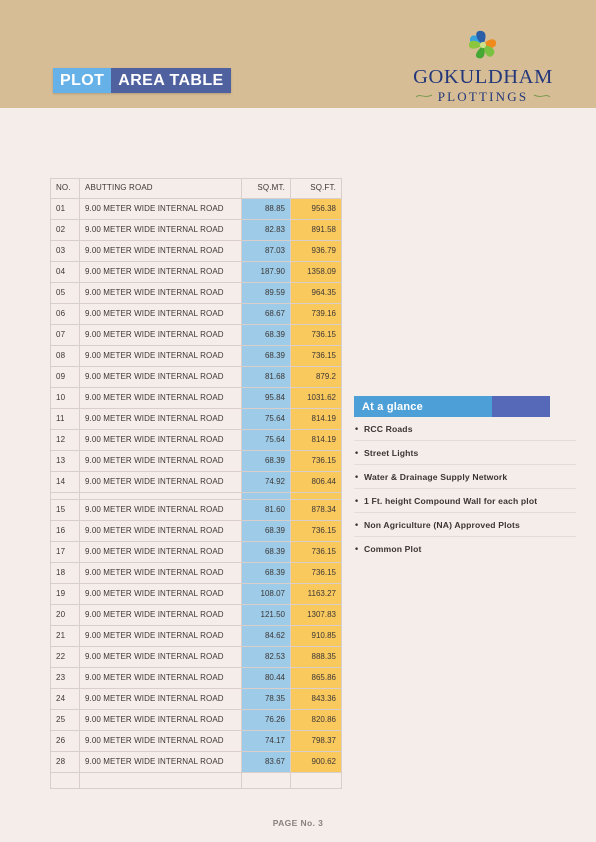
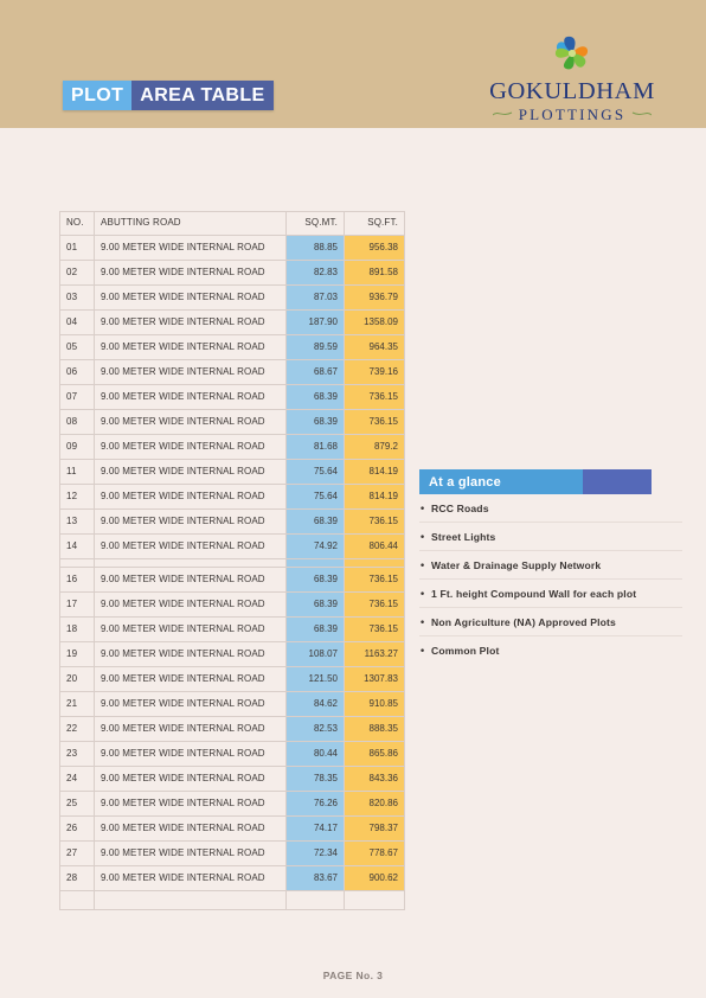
  PLOT
  AREA TABLE
  GOKULDHAM
  PLOTTINGS
  NO.	ABUTTING ROAD	SQ.MT.	SQ.FT.
  01	9.00 METER WIDE INTERNAL ROAD	88.85	956.38
  02	9.00 METER WIDE INTERNAL ROAD	82.83	891.58
  03	9.00 METER WIDE INTERNAL ROAD	87.03	936.79
  04	9.00 METER WIDE INTERNAL ROAD	187.90	1358.09
  05	9.00 METER WIDE INTERNAL ROAD	89.59	964.35
  06	9.00 METER WIDE INTERNAL ROAD	68.67	739.16
  07	9.00 METER WIDE INTERNAL ROAD	68.39	736.15
  08	9.00 METER WIDE INTERNAL ROAD	68.39	736.15
  09	9.00 METER WIDE INTERNAL ROAD	81.68	879.2
- 10	9.00 METER WIDE INTERNAL ROAD	95.84	1031.62
  11	9.00 METER WIDE INTERNAL ROAD	75.64	814.19
  12	9.00 METER WIDE INTERNAL ROAD	75.64	814.19
  13	9.00 METER WIDE INTERNAL ROAD	68.39	736.15
  14	9.00 METER WIDE INTERNAL ROAD	74.92	806.44
- 15	9.00 METER WIDE INTERNAL ROAD	81.60	878.34
  16	9.00 METER WIDE INTERNAL ROAD	68.39	736.15
  17	9.00 METER WIDE INTERNAL ROAD	68.39	736.15
  18	9.00 METER WIDE INTERNAL ROAD	68.39	736.15
  19	9.00 METER WIDE INTERNAL ROAD	108.07	1163.27
  20	9.00 METER WIDE INTERNAL ROAD	121.50	1307.83
  21	9.00 METER WIDE INTERNAL ROAD	84.62	910.85
  22	9.00 METER WIDE INTERNAL ROAD	82.53	888.35
  23	9.00 METER WIDE INTERNAL ROAD	80.44	865.86
  24	9.00 METER WIDE INTERNAL ROAD	78.35	843.36
  25	9.00 METER WIDE INTERNAL ROAD	76.26	820.86
  26	9.00 METER WIDE INTERNAL ROAD	74.17	798.37
+ 27	9.00 METER WIDE INTERNAL ROAD	72.34	778.67
  28	9.00 METER WIDE INTERNAL ROAD	83.67	900.62
  At a glance
  •
  RCC Roads
  •
  Street Lights
  •
  Water & Drainage Supply Network
  •
  1 Ft. height Compound Wall for each plot
  •
  Non Agriculture (NA) Approved Plots
  •
  Common Plot
  PAGE No. 3
